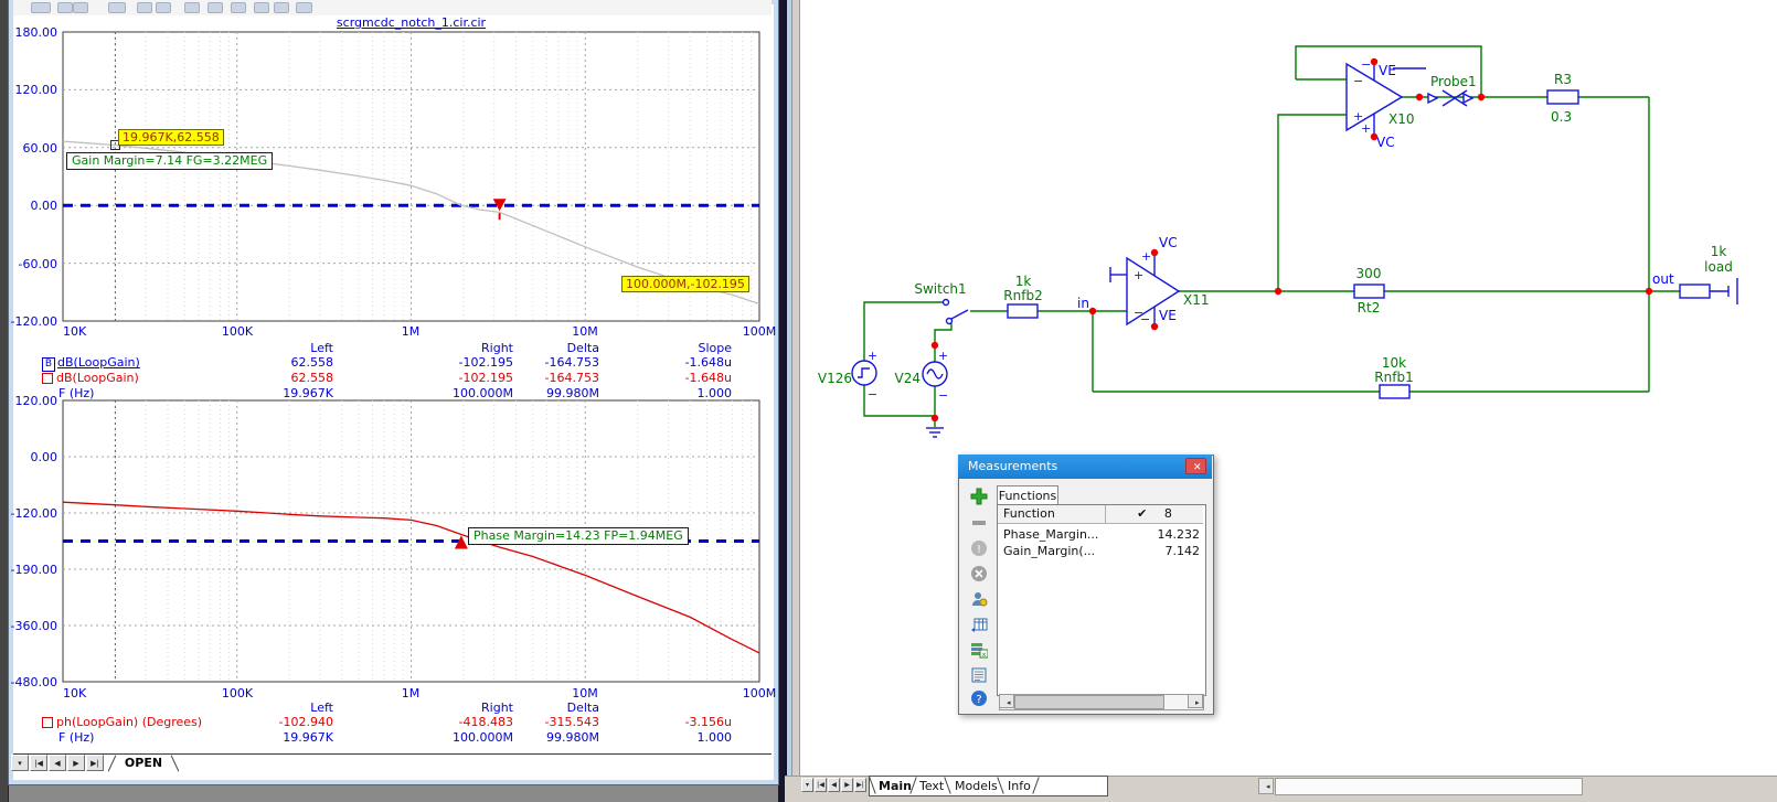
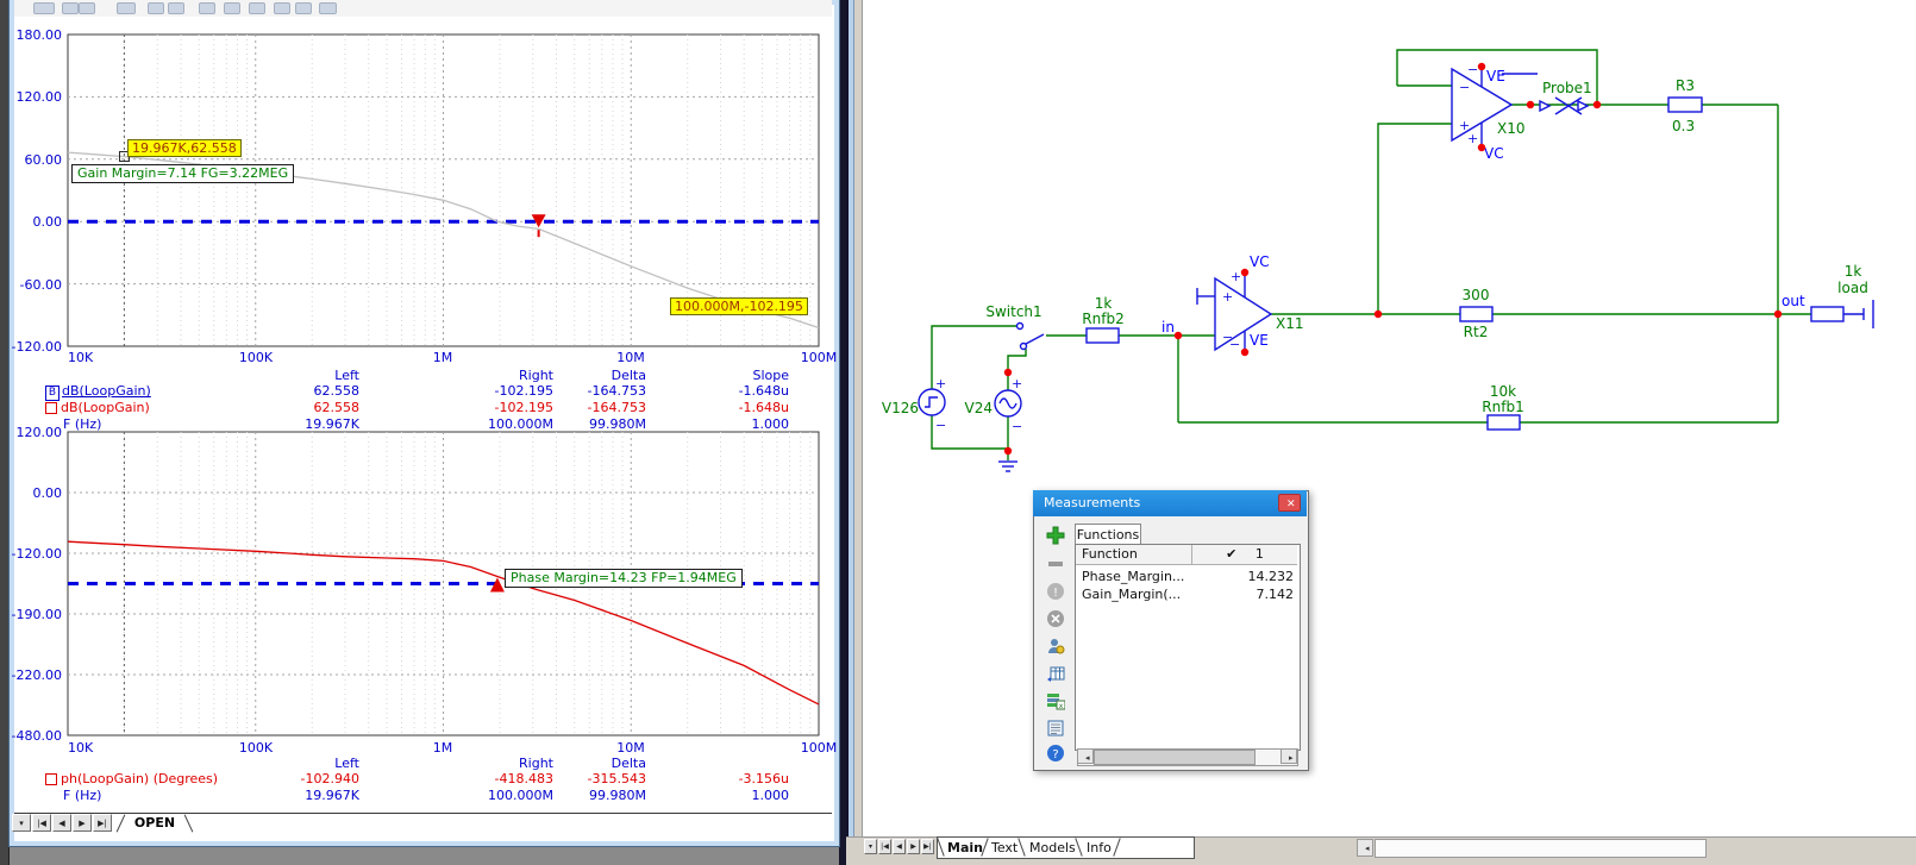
- scrgmcdc_notch_1.cir.cir
  180.00
  120.00
  60.00
  0.00
  -60.00
  -120.00
  10K
  100K
  1M
  10M
  100M
  19.967K,62.558
  Gain Margin=7.14 FG=3.22MEG
  100.000M,-102.195
  Left
  Right
  Delta
  Slope
  B dB(LoopGain)
  62.558
  -102.195
  -164.753
  -1.648u
  dB(LoopGain)
  62.558
  -102.195
  -164.753
  -1.648u
  F (Hz)
  19.967K
  100.000M
  99.980M
  1.000
  120.00
  0.00
  -120.00
  -190.00
- -360.00
+ -220.00
  -480.00
  10K
  100K
  1M
  10M
  100M
  Phase Margin=14.23 FP=1.94MEG
  Left
  Right
  Delta
  ph(LoopGain) (Degrees)
  -102.940
  -418.483
  -315.543
  -3.156u
  F (Hz)
  19.967K
  100.000M
  99.980M
  1.000
  ▾
  |◀
  ◀
  ▶
  ▶|
  OPEN
  −
  +
  −
  VE
  +
  VC
  X10
  Probe1
  R3
  0.3
  +
  −
  +
  VC
  −
  VE
  X11
  300
  Rt2
  1k
  load
  10k
  Rnfb1
  1k
  Rnfb2
  Switch1
  V126
  +
  −
  V24
  +
  −
  in
  out
  Measurements
  ✕
  !
  ?
  Functions
  Function
- ✔ 8
+ ✔ 1
  Phase_Margin...
  14.232
  Gain_Margin(...
  7.142
  ◂
  ▸
  Main
  Text
  Models
  Info
  ◂
